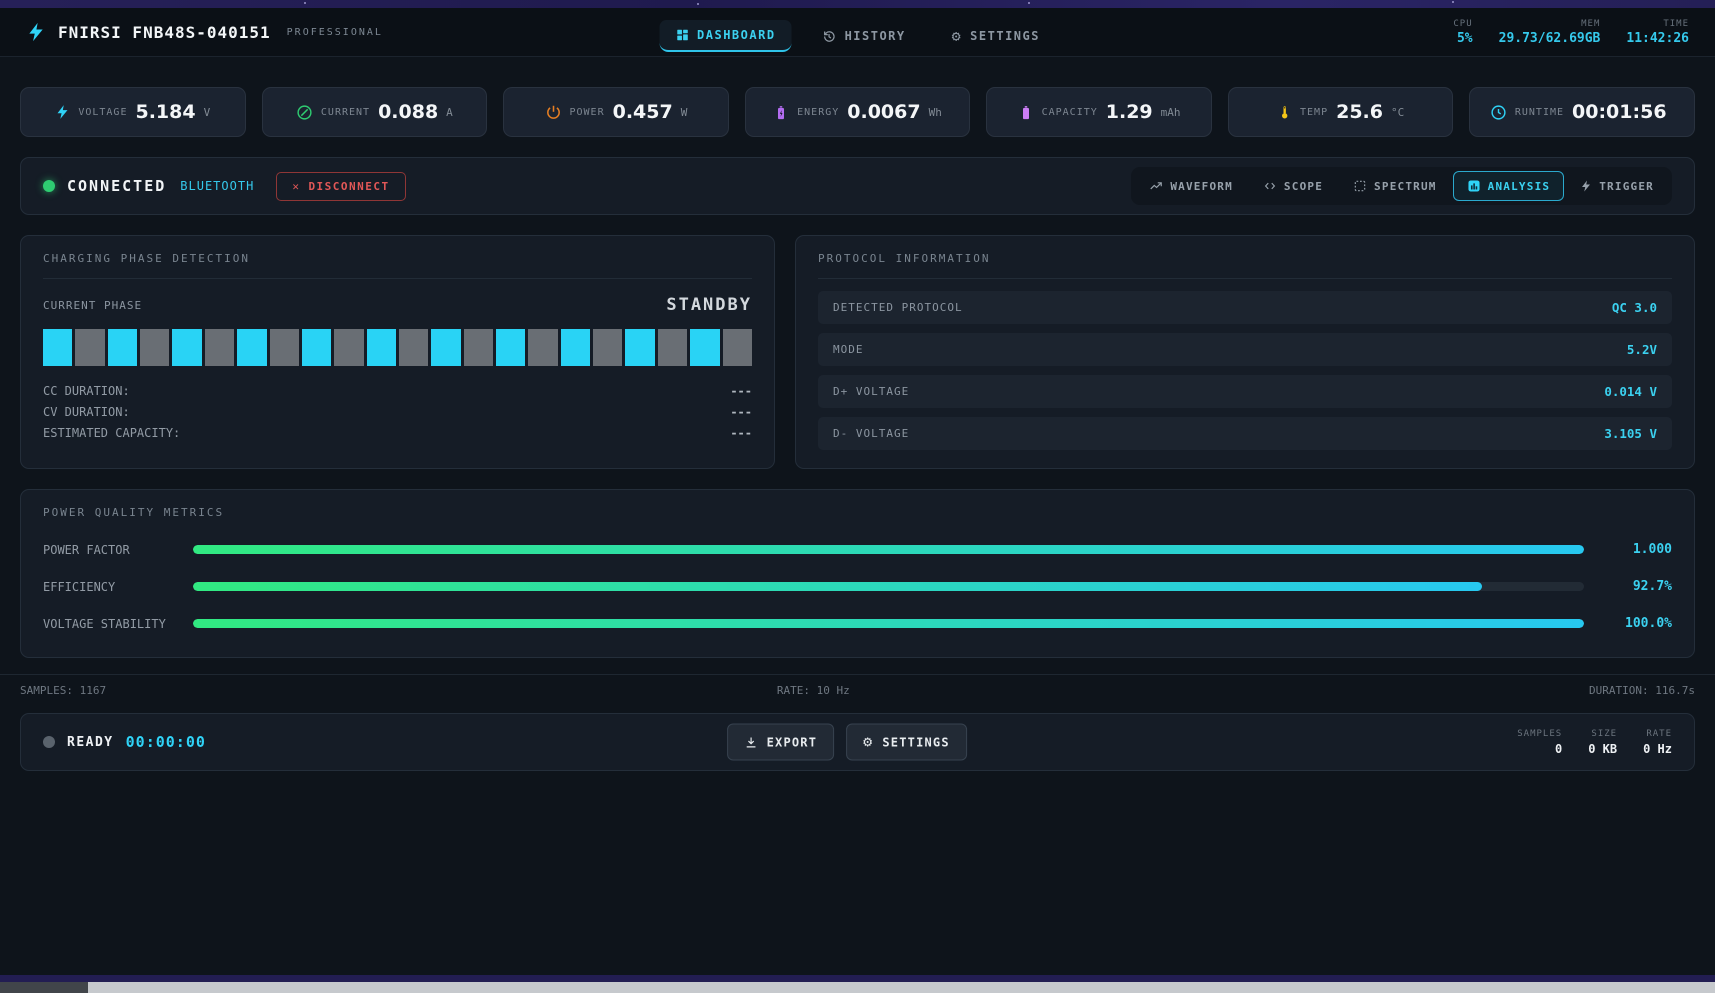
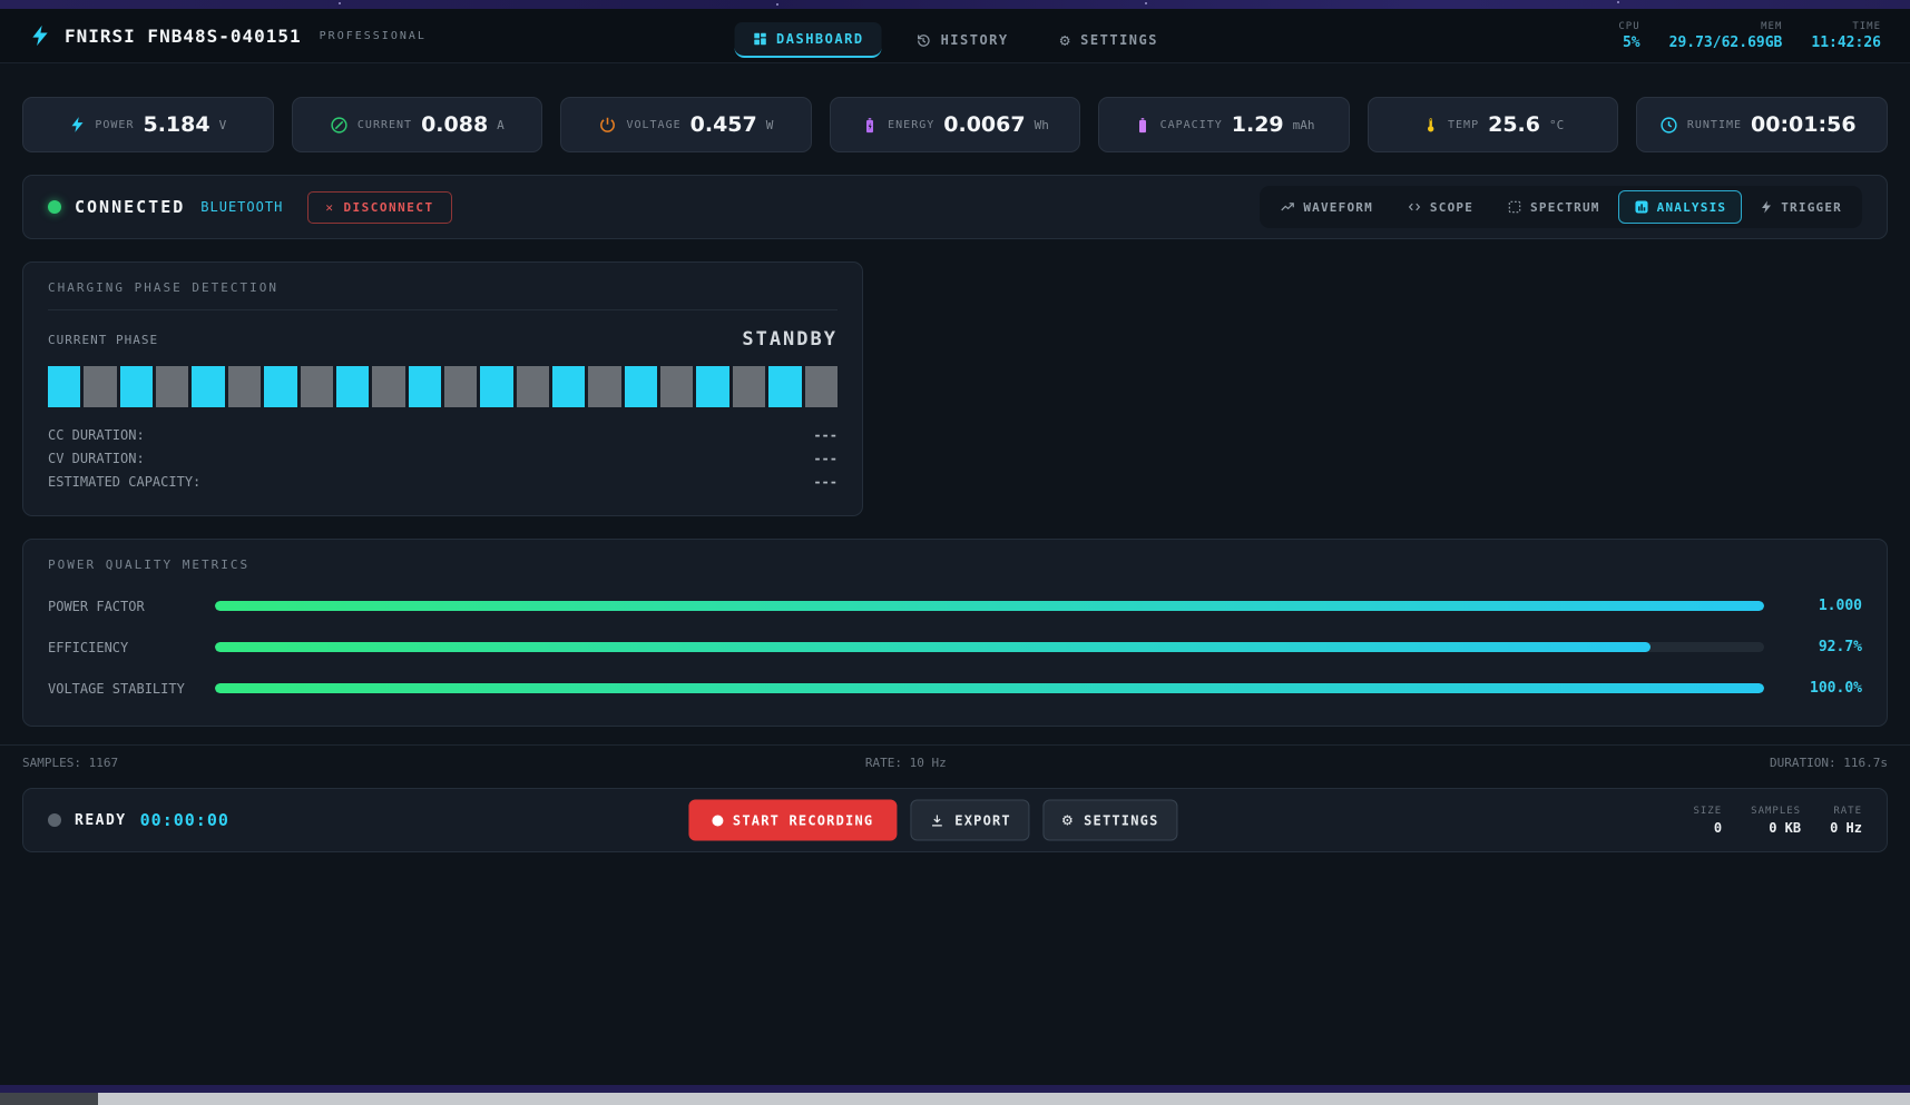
  FNIRSI FNB48S-040151
  PROFESSIONAL
  DASHBOARD
  HISTORY
  ⚙
  SETTINGS
  CPU
  5%
  MEM
  29.73/62.69GB
  TIME
  11:42:26
- VOLTAGE
+ POWER
  5.184
  V
  CURRENT
  0.088
  A
- POWER
+ VOLTAGE
  0.457
  W
  ENERGY
  0.0067
  Wh
  CAPACITY
  1.29
  mAh
  TEMP
  25.6
  °C
  RUNTIME
  00:01:56
  CONNECTED
  BLUETOOTH
  ✕
  DISCONNECT
  WAVEFORM
  SCOPE
  SPECTRUM
  ANALYSIS
  TRIGGER
  CHARGING PHASE DETECTION
  CURRENT PHASE
  STANDBY
  CC DURATION:
  ---
  CV DURATION:
  ---
  ESTIMATED CAPACITY:
  ---
- PROTOCOL INFORMATION
- DETECTED PROTOCOL
- QC 3.0
- MODE
- 5.2V
- D+ VOLTAGE
- 0.014 V
- D- VOLTAGE
- 3.105 V
  POWER QUALITY METRICS
  POWER FACTOR
  1.000
  EFFICIENCY
  92.7%
  VOLTAGE STABILITY
  100.0%
  SAMPLES: 1167
  RATE: 10 Hz
  DURATION: 116.7s
  READY
  00:00:00
+ START RECORDING
  EXPORT
  ⚙
  SETTINGS
- SAMPLES
+ SIZE
  0
- SIZE
+ SAMPLES
  0 KB
  RATE
  0 Hz
